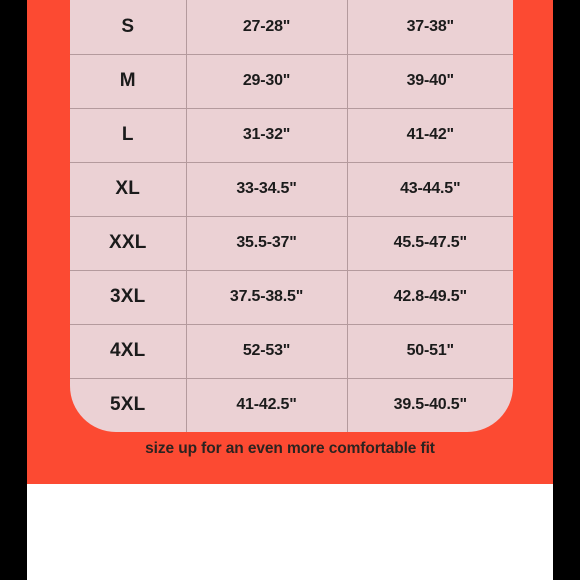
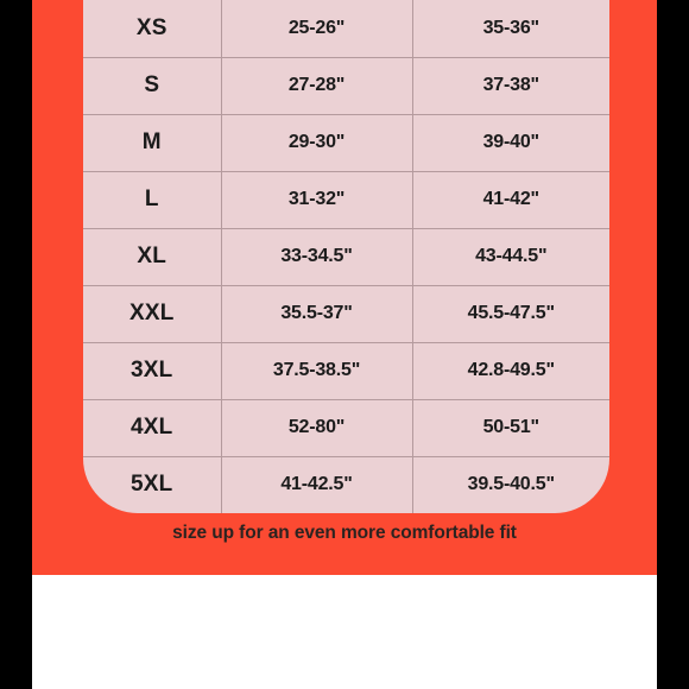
+ XS	25-26"	35-36"
  S	27-28"	37-38"
  M	29-30"	39-40"
  L	31-32"	41-42"
  XL	33-34.5"	43-44.5"
  XXL	35.5-37"	45.5-47.5"
  3XL	37.5-38.5"	42.8-49.5"
- 4XL	52-53"	50-51"
+ 4XL	52-80"	50-51"
  5XL	41-42.5"	39.5-40.5"
  size up for an even more comfortable fit
